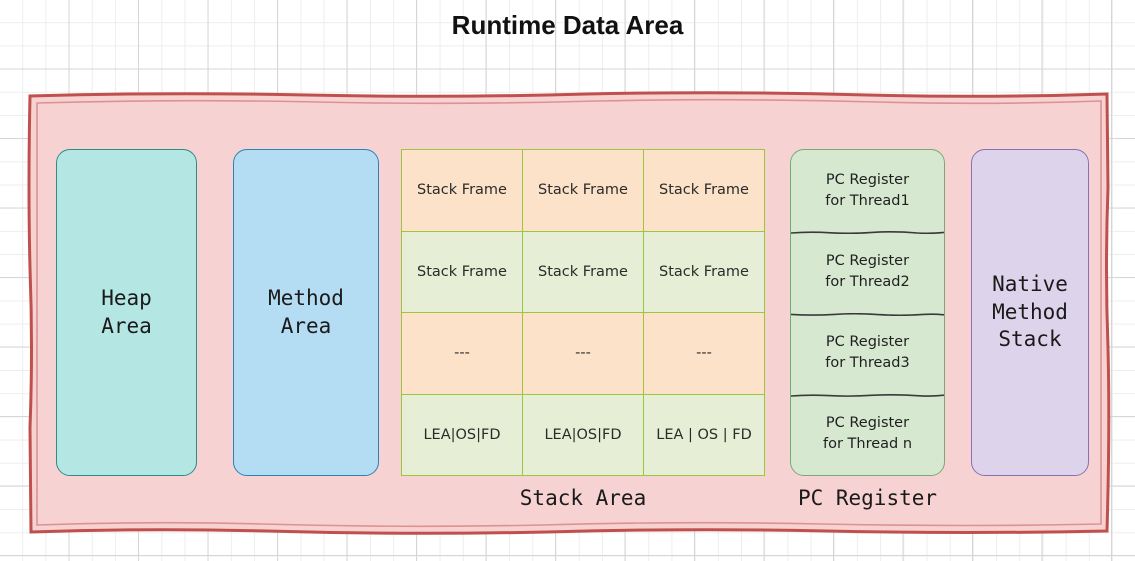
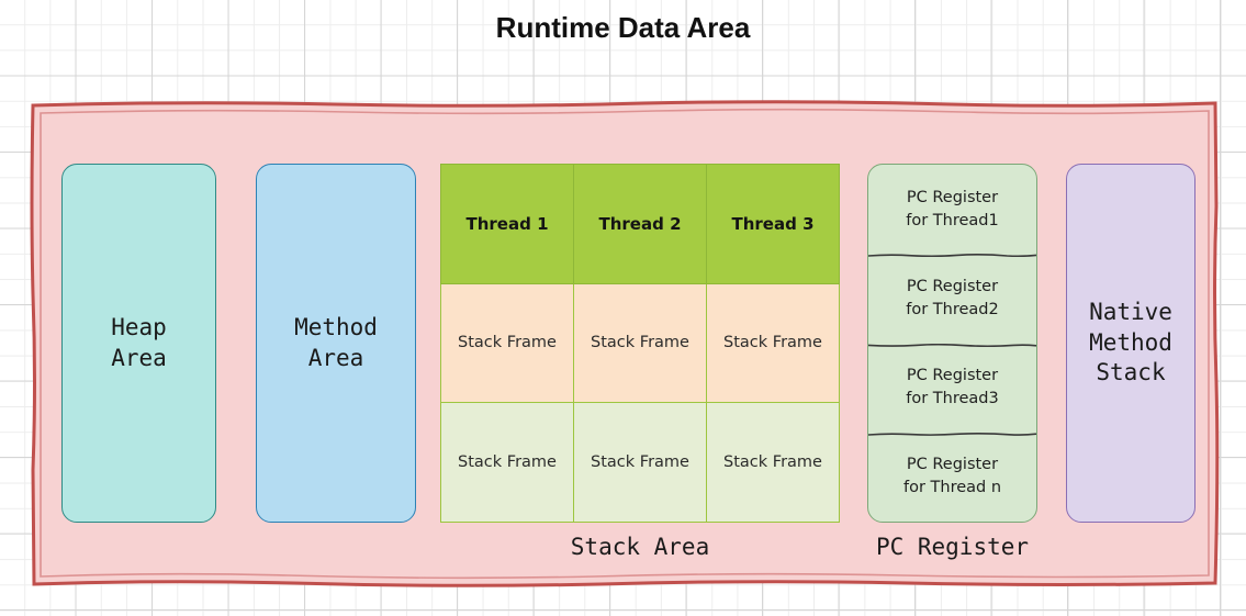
  Runtime Data Area
  Heap
  Area
  Method
  Area
+ Thread 1	Thread 2	Thread 3
  Stack Frame	Stack Frame	Stack Frame
  Stack Frame	Stack Frame	Stack Frame
- ---	---	---
- LEA|OS|FD	LEA|OS|FD	LEA | OS | FD
  PC Register
  for Thread1
  PC Register
  for Thread2
  PC Register
  for Thread3
  PC Register
  for Thread n
  Native
  Method
  Stack
  Stack Area
  PC Register
